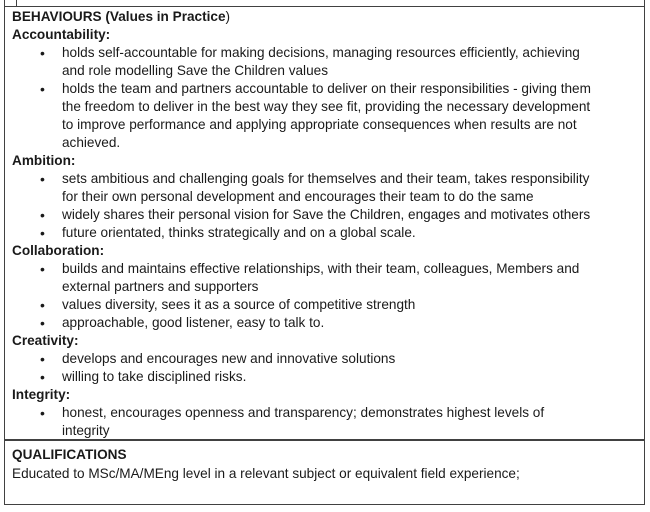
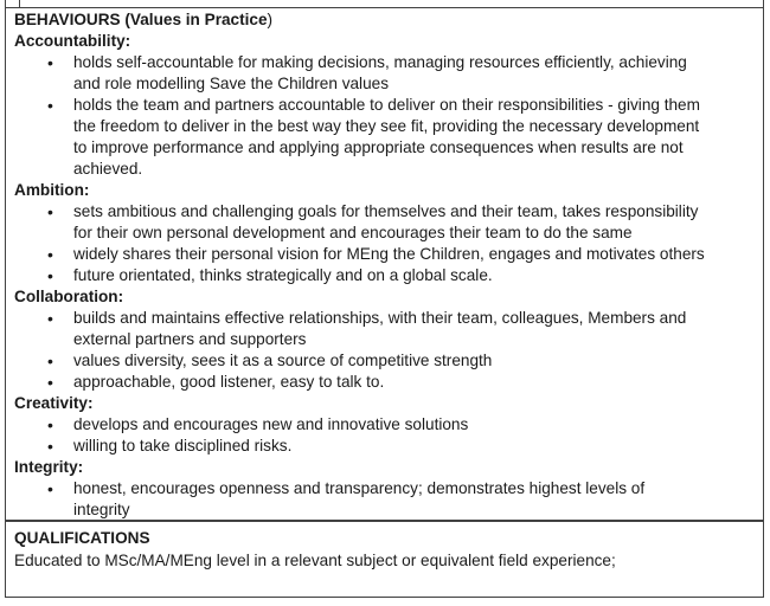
  BEHAVIOURS (Values in Practice)
  Accountability:
  holds self-accountable for making decisions, managing resources efficiently, achieving
  and role modelling Save the Children values
  holds the team and partners accountable to deliver on their responsibilities - giving them
  the freedom to deliver in the best way they see fit, providing the necessary development
  to improve performance and applying appropriate consequences when results are not
  achieved.
  Ambition:
  sets ambitious and challenging goals for themselves and their team, takes responsibility
  for their own personal development and encourages their team to do the same
- widely shares their personal vision for Save the Children, engages and motivates others
+ widely shares their personal vision for MEng the Children, engages and motivates others
  future orientated, thinks strategically and on a global scale.
  Collaboration:
  builds and maintains effective relationships, with their team, colleagues, Members and
  external partners and supporters
  values diversity, sees it as a source of competitive strength
  approachable, good listener, easy to talk to.
  Creativity:
  develops and encourages new and innovative solutions
  willing to take disciplined risks.
  Integrity:
  honest, encourages openness and transparency; demonstrates highest levels of
  integrity
  QUALIFICATIONS
  Educated to MSc/MA/MEng level in a relevant subject or equivalent field experience;
